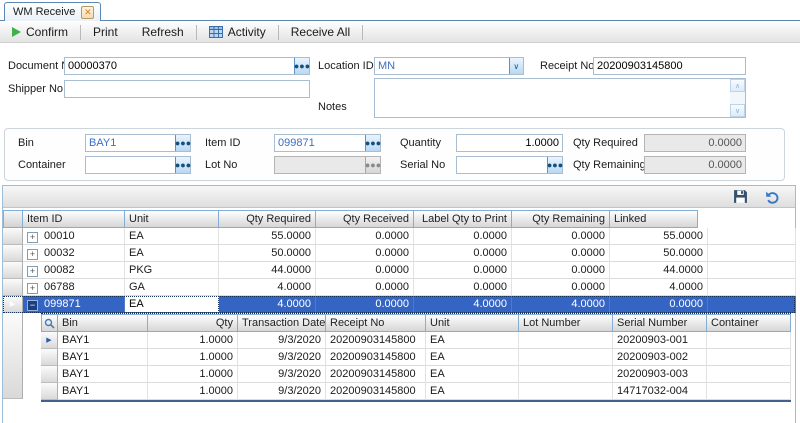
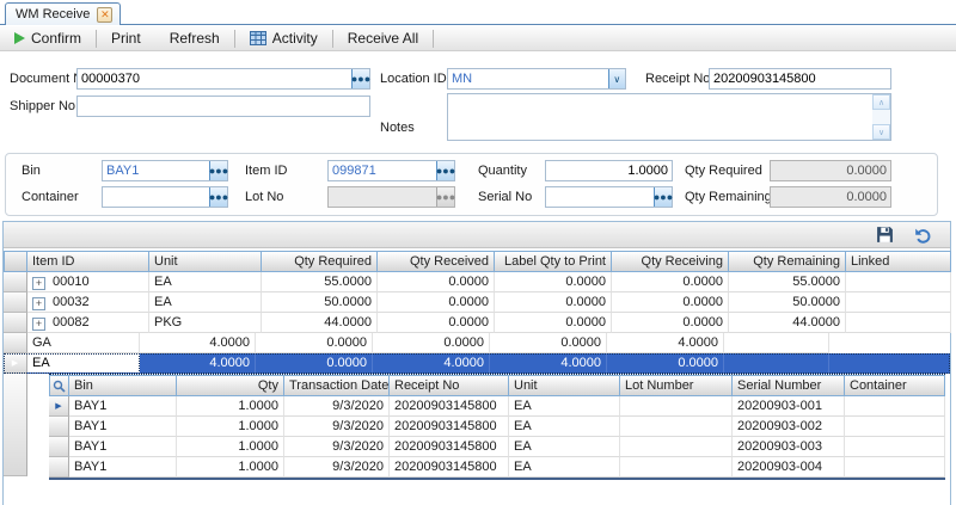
  WM Receive
  ✕
  Confirm
  Print
  Refresh
  Activity
  Receive All
  Document
  00000370
  ●●●
  Shipper No
  Location ID
  MN
  ∨
  Receipt No
  20200903145800
  Notes
  Bin
  BAY1
  ●●●
  Container
  ●●●
  Item ID
  099871
  ●●●
  Lot No
  ●●●
  Quantity
  1.0000
  Serial No
  ●●●
  Qty Required
  0.0000
  Qty Remaining
  0.0000
  Item ID
  Unit
  Qty Required
  Qty Received
  Label Qty to Print
+ Qty Receiving
  Qty Remaining
  Linked
  + 00010
  EA
  55.0000
  0.0000
  0.0000
  0.0000
  55.0000
  + 00032
  EA
  50.0000
  0.0000
  0.0000
  0.0000
  50.0000
  + 00082
  PKG
  44.0000
  0.0000
  0.0000
  0.0000
  44.0000
- + 06788
  GA
  4.0000
  0.0000
  0.0000
  0.0000
  4.0000
- − 099871
  EA
  4.0000
  0.0000
  4.0000
  4.0000
  0.0000
  Bin
  Qty
  Transaction Date
  Receipt No
  Unit
  Lot Number
  Serial Number
  Container
  BAY1
  1.0000
  9/3/2020
  20200903145800
  EA
  20200903-001
  BAY1
  1.0000
  9/3/2020
  20200903145800
  EA
  20200903-002
  BAY1
  1.0000
  9/3/2020
  20200903145800
  EA
  20200903-003
  BAY1
  1.0000
  9/3/2020
  20200903145800
  EA
- 14717032-004
+ 20200903-004
